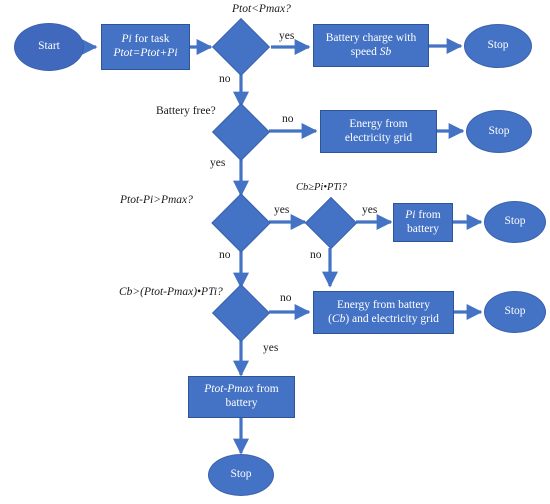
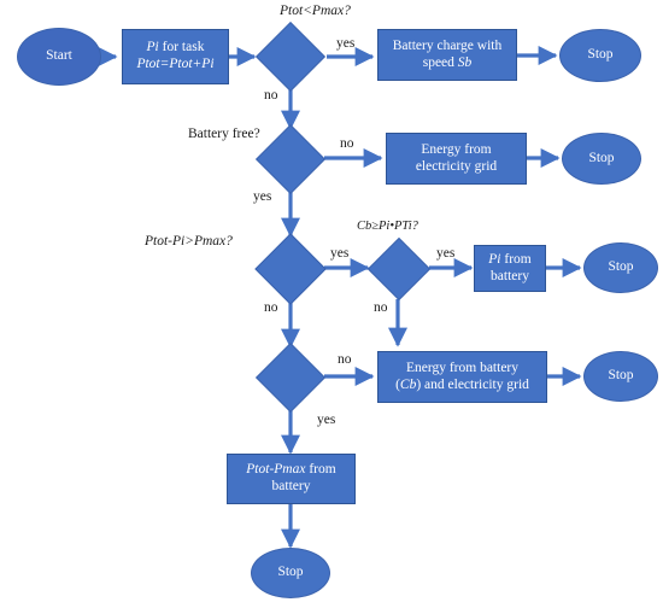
  Start
  Pi for task
  Ptot=Ptot+Pi
  Ptot<Pmax?
  yes
  no
  Battery charge with
  speed Sb
  Stop
  Battery free?
  no
  yes
  Energy from
  electricity grid
  Stop
  Ptot-Pi>Pmax?
  yes
  no
  Cb≥Pi•PTi?
  yes
  no
  Pi from
  battery
  Stop
- Cb>(Ptot-Pmax)•PTi?
  no
  yes
  Energy from battery
  (Cb) and electricity grid
  Stop
  Ptot-Pmax from
  battery
  Stop
